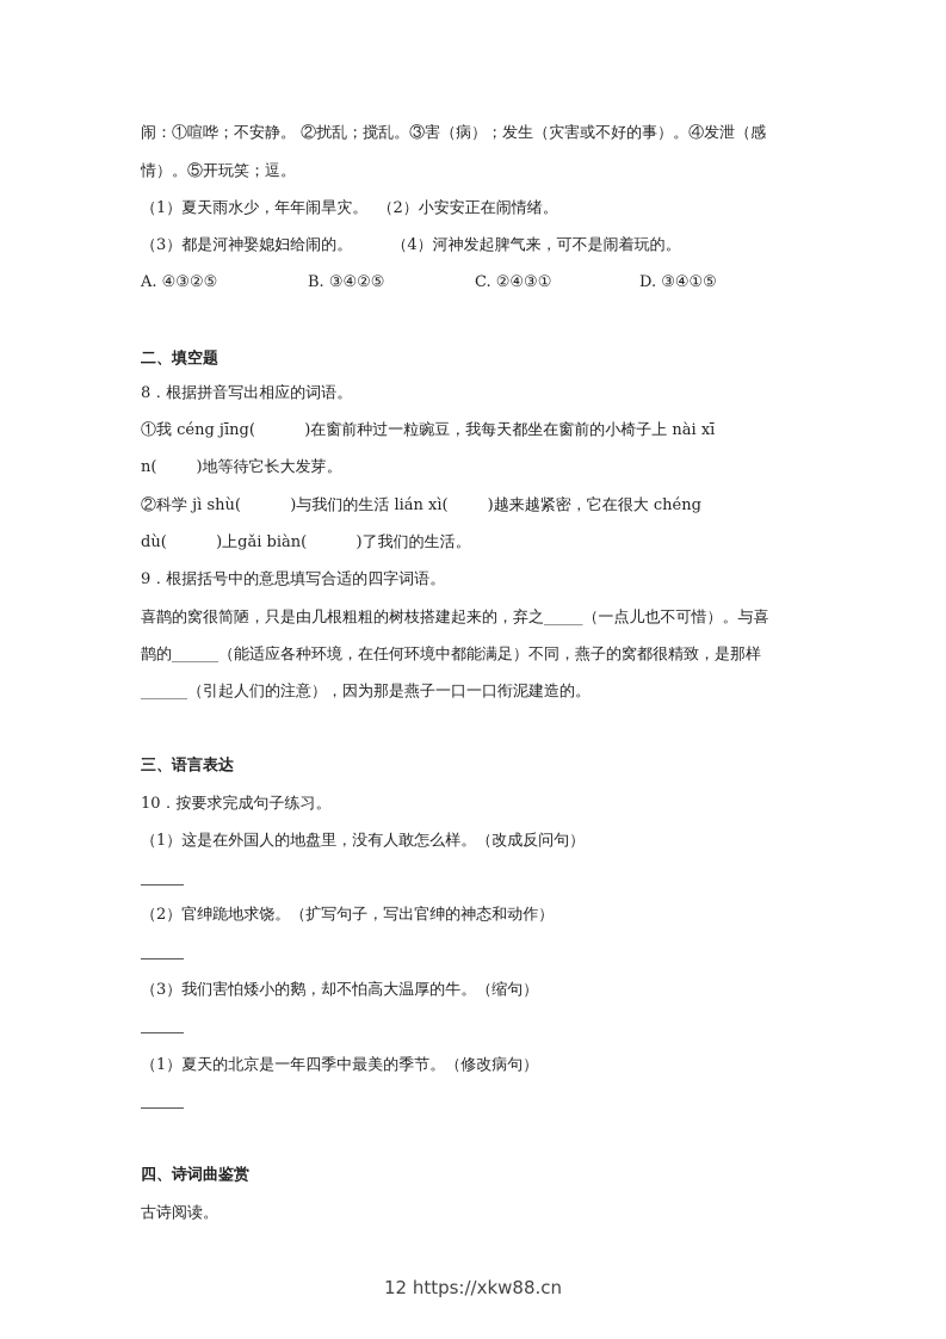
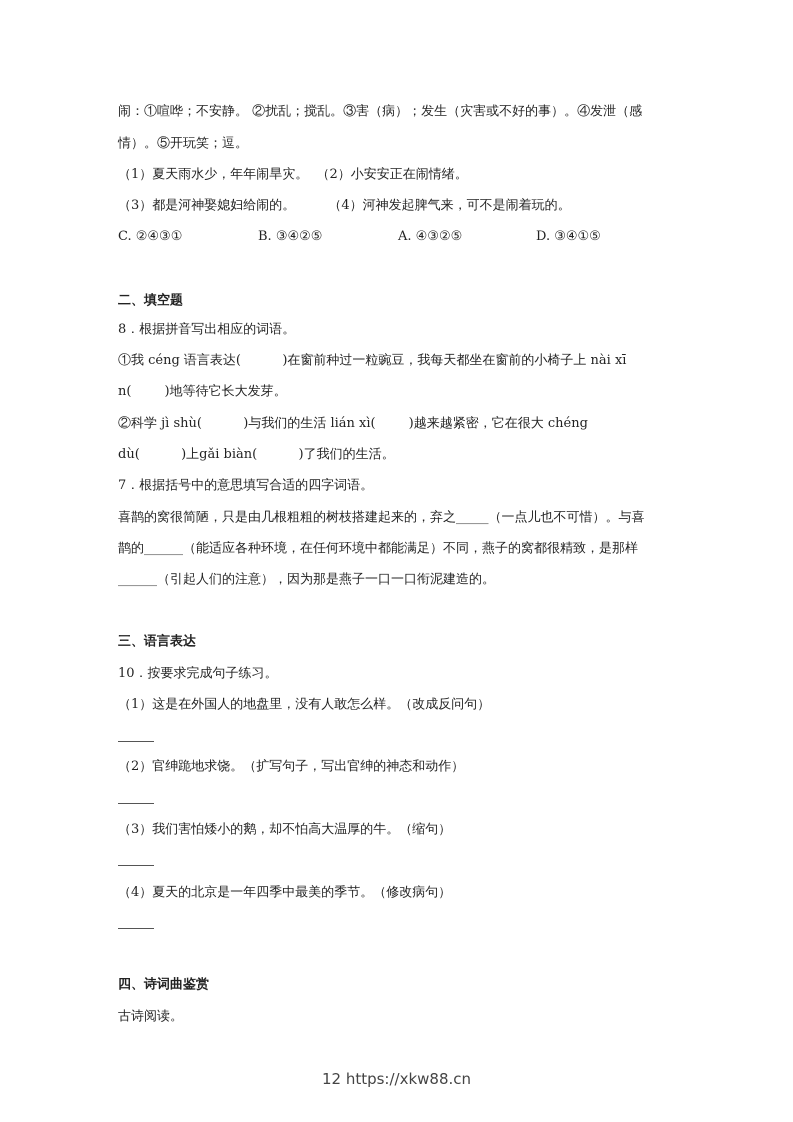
  闹：①喧哗；不安静。 ②扰乱；搅乱。③害（病）；发生（灾害或不好的事）。④发泄（感
  情）。⑤开玩笑；逗。
  （1）夏天雨水少，年年闹旱灾。 （2）小安安正在闹情绪。
  （3）都是河神娶媳妇给闹的。 （4）河神发起脾气来，可不是闹着玩的。
- A. ④③②⑤
+ C. ②④③①
  B. ③④②⑤
- C. ②④③①
+ A. ④③②⑤
  D. ③④①⑤
  二、填空题
  8．根据拼音写出相应的词语。
- ①我 céng jīng( )在窗前种过一粒豌豆，我每天都坐在窗前的小椅子上 nài xī
+ ①我 céng 语言表达( )在窗前种过一粒豌豆，我每天都坐在窗前的小椅子上 nài xī
  n( )地等待它长大发芽。
  ②科学 jì shù( )与我们的生活 lián xì( )越来越紧密，它在很大 chéng
  dù( )上gǎi biàn( )了我们的生活。
- 9．根据括号中的意思填写合适的四字词语。
+ 7．根据括号中的意思填写合适的四字词语。
  喜鹊的窝很简陋，只是由几根粗粗的树枝搭建起来的，弃之_____（一点儿也不可惜）。与喜
  鹊的______（能适应各种环境，在任何环境中都能满足）不同，燕子的窝都很精致，是那样
  ______（引起人们的注意），因为那是燕子一口一口衔泥建造的。
  三、语言表达
  10．按要求完成句子练习。
  （1）这是在外国人的地盘里，没有人敢怎么样。（改成反问句）
  （2）官绅跪地求饶。（扩写句子，写出官绅的神态和动作）
  （3）我们害怕矮小的鹅，却不怕高大温厚的牛。（缩句）
- （1）夏天的北京是一年四季中最美的季节。（修改病句）
+ （4）夏天的北京是一年四季中最美的季节。（修改病句）
  四、诗词曲鉴赏
  古诗阅读。
  12 https://xkw88.cn
